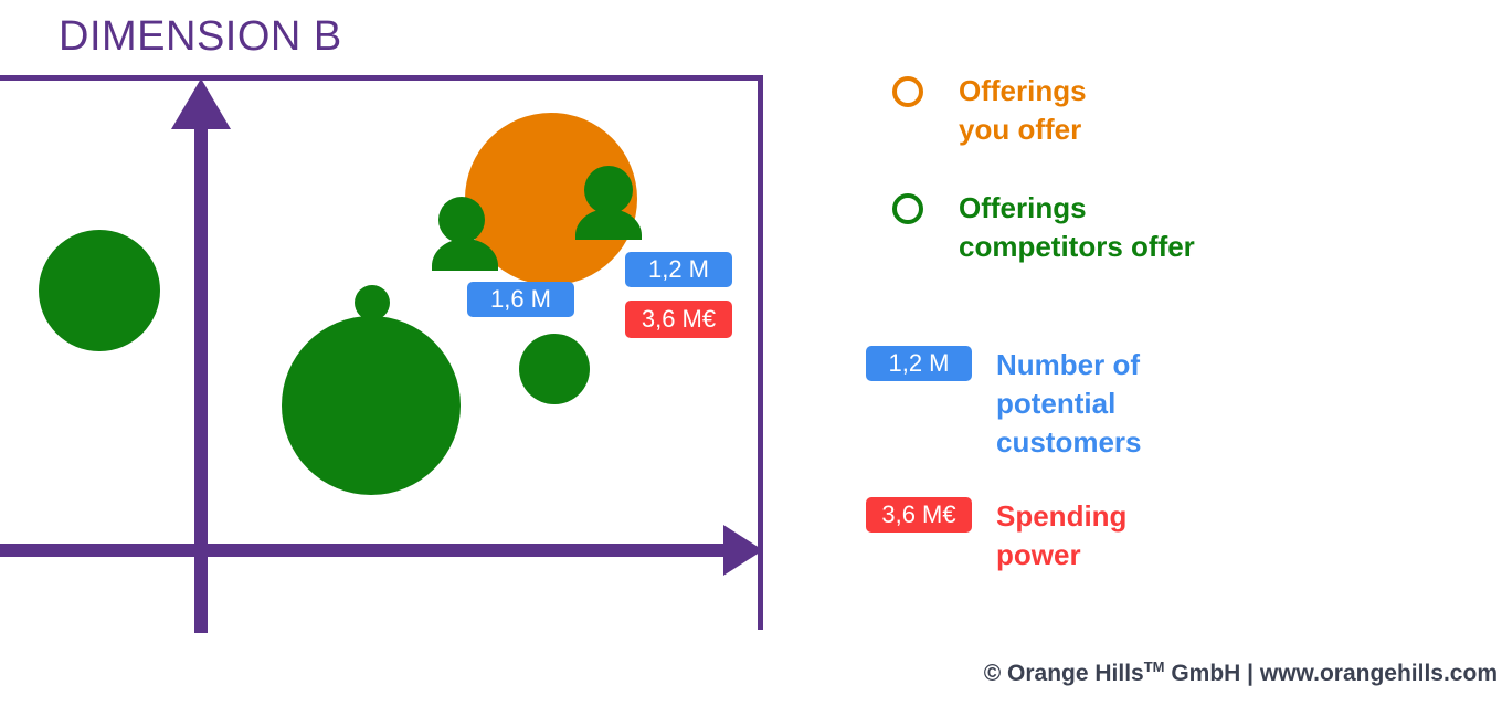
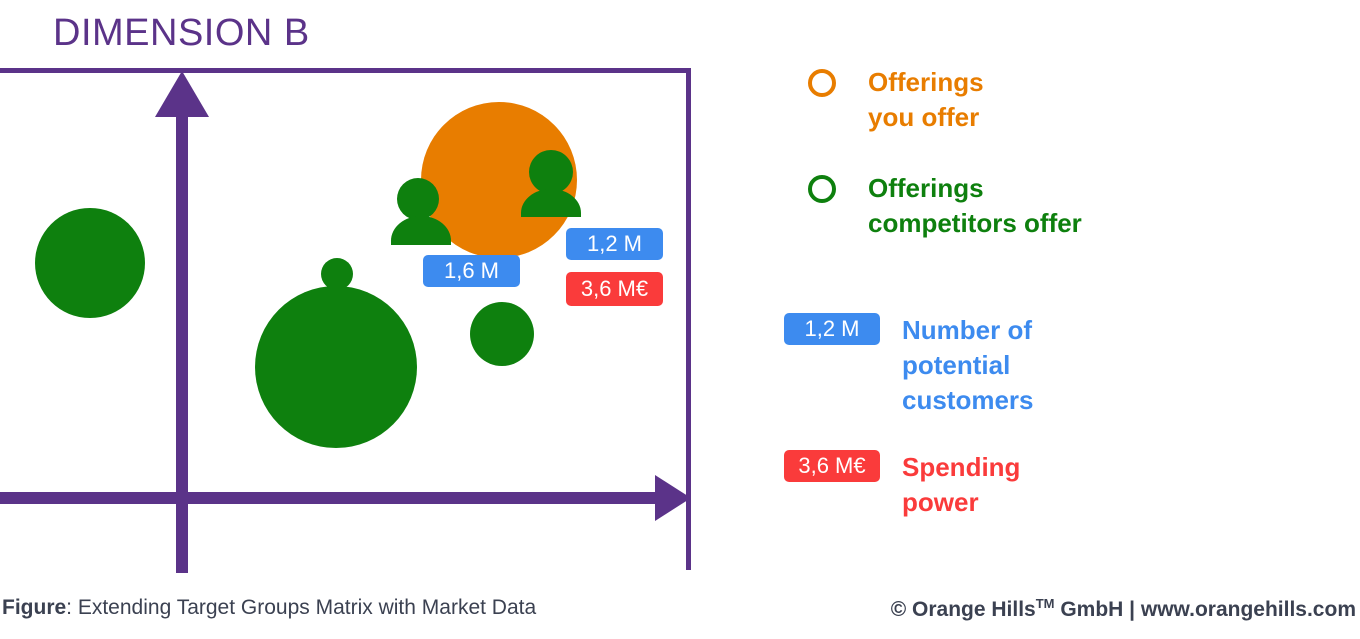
  DIMENSION B
  1,6 M
  1,2 M
  3,6 M€
  Offerings
  you offer
  Offerings
  competitors offer
  1,2 M
  Number of
  potential
  customers
  3,6 M€
  Spending
  power
+ Figure: Extending Target Groups Matrix with Market Data
  © Orange HillsTM GmbH | www.orangehills.com
